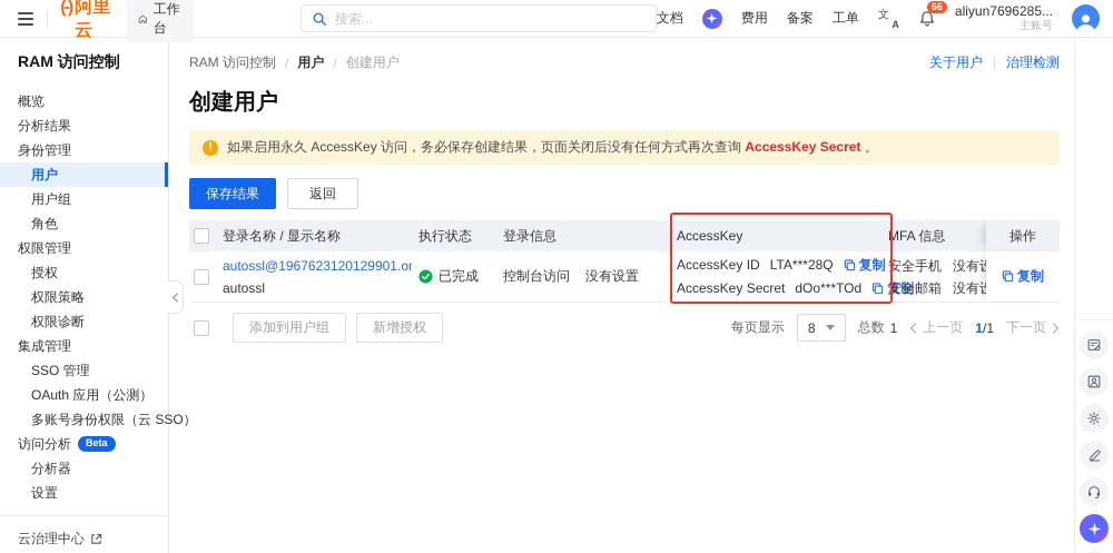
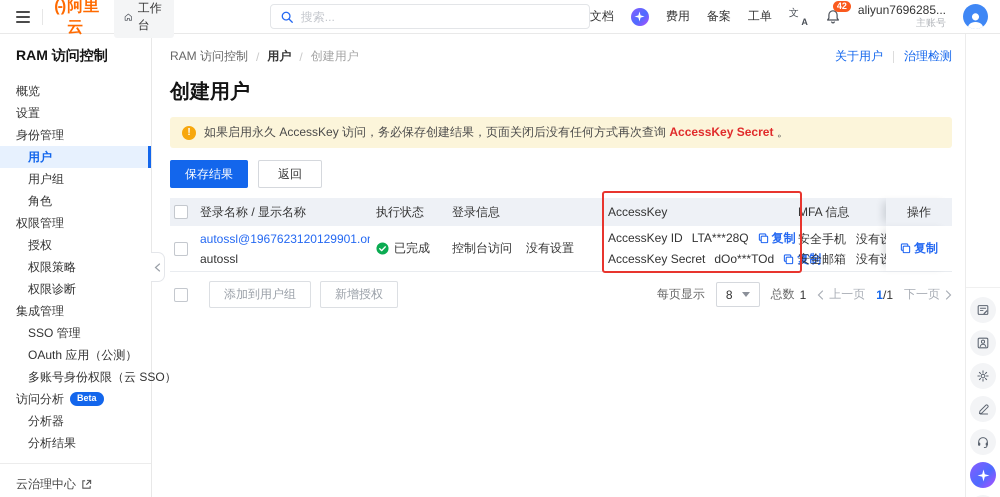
  (-)
  阿里云
  工作台
  搜索...
  文档
  费用
  备案
  工单
  文
  A
- 66
+ 42
  aliyun7696285...
  主账号
  RAM 访问控制
  概览
- 分析结果
+ 设置
  身份管理
  用户
  用户组
  角色
  权限管理
  授权
  权限策略
  权限诊断
  集成管理
  SSO 管理
  OAuth 应用（公测）
  多账号身份权限（云 SSO）
  访问分析
  Beta
  分析器
- 设置
+ 分析结果
  云治理中心
  RAM 访问控制
  /
  用户
  /
  创建用户
  关于用户
  治理检测
  创建用户
  !
  如果启用永久 AccessKey 访问，务必保存创建结果，页面关闭后没有任何方式再次查询 AccessKey Secret 。
  保存结果
  返回
  登录名称 / 显示名称
  执行状态
  登录信息
  AccessKey
  MFA 信息
  操作
  autossl@1967623120129901.o
  autossl
  已完成
  控制台访问
  没有设置
  AccessKey ID
  LTA***28Q
  复制
  AccessKey Secret
  dOo***TOd
  复制
  安全手机
  安全邮箱
  复制
  添加到用户组
  新增授权
  每页显示
  8
  总数
  1
  上一页
  1/1
  下一页
